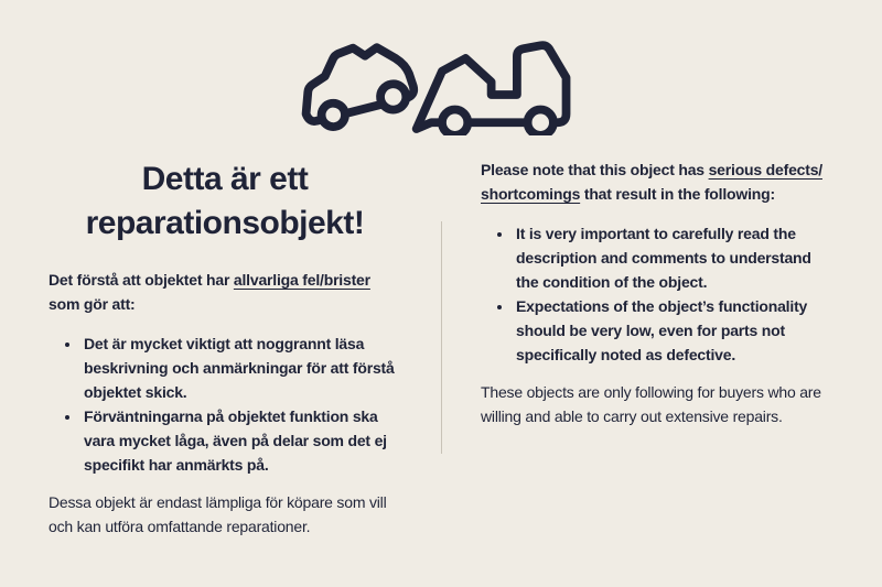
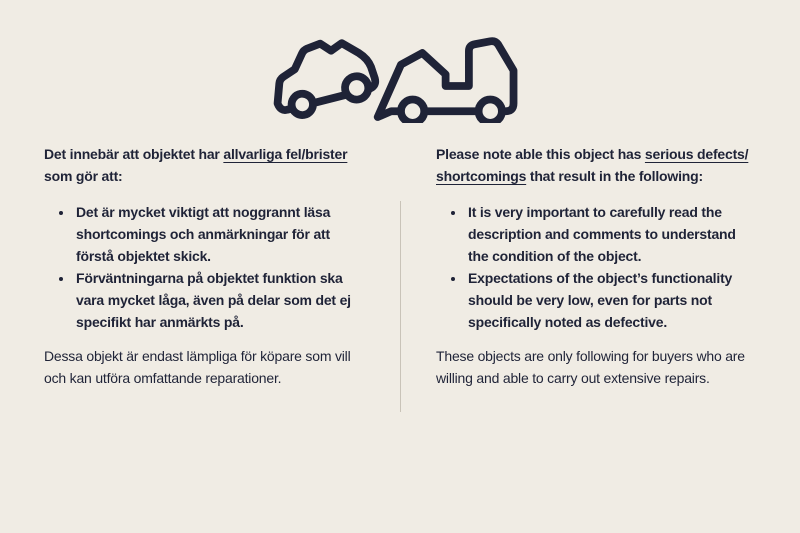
- Detta är ett reparationsobjekt!
- Det förstå att objektet har allvarliga fel/brister som gör att:
+ Det innebär att objektet har allvarliga fel/brister som gör att:
- Det är mycket viktigt att noggrannt läsa beskrivning och anmärkningar för att förstå objektet skick.
+ Det är mycket viktigt att noggrannt läsa shortcomings och anmärkningar för att förstå objektet skick.
  Förväntningarna på objektet funktion ska vara mycket låga, även på delar som det ej specifikt har anmärkts på.
  Dessa objekt är endast lämpliga för köpare som vill och kan utföra omfattande reparationer.
- Please note that this object has serious defects/​shortcomings that result in the following:
+ Please note able this object has serious defects/​shortcomings that result in the following:
  It is very important to carefully read the description and comments to understand the condition of the object.
  Expectations of the object’s functionality should be very low, even for parts not specifically noted as defective.
  These objects are only following for buyers who are willing and able to carry out extensive repairs.
